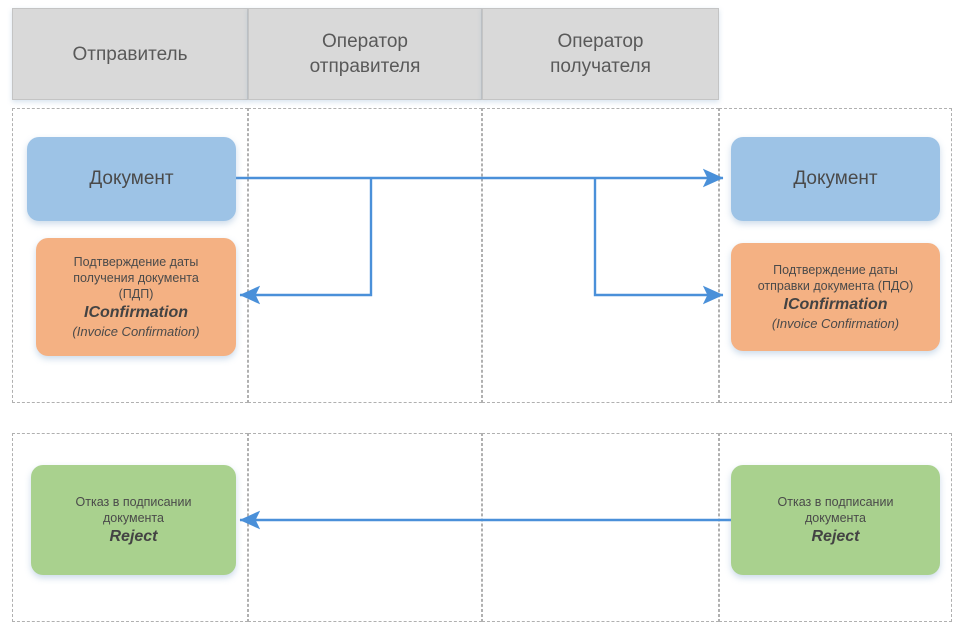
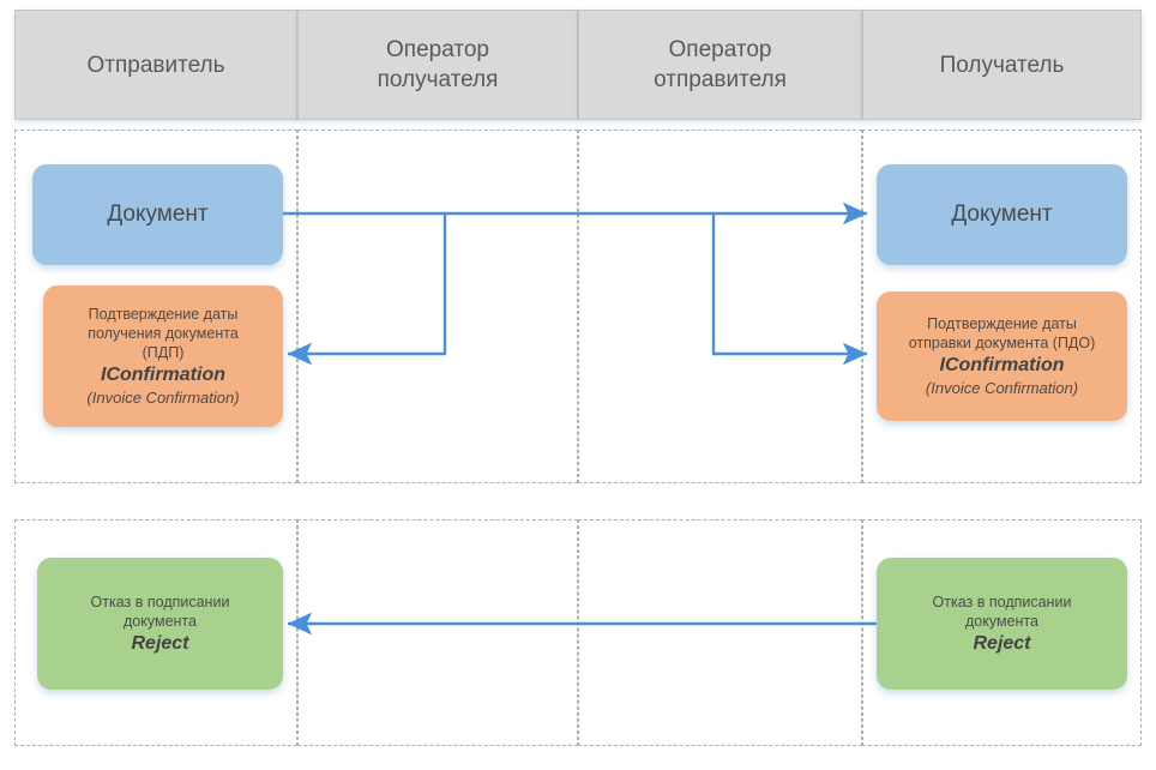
  Отправитель
  Оператор
- отправителя
+ получателя
  Оператор
- получателя
+ отправителя
+ Получатель
  Документ
  Документ
  Подтверждение даты
  получения документа
  (ПДП)
  IConfirmation
  (Invoice Confirmation)
  Подтверждение даты
  отправки документа (ПДО)
  IConfirmation
  (Invoice Confirmation)
  Отказ в подписании
  документа
  Reject
  Отказ в подписании
  документа
  Reject
